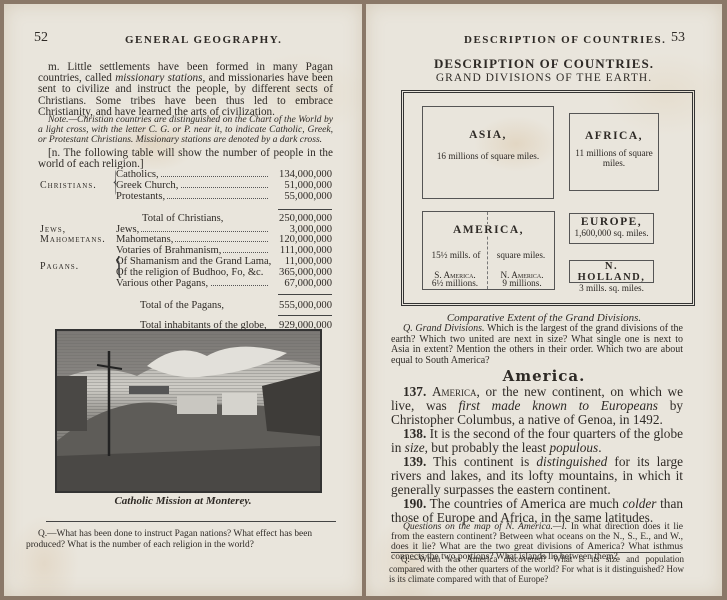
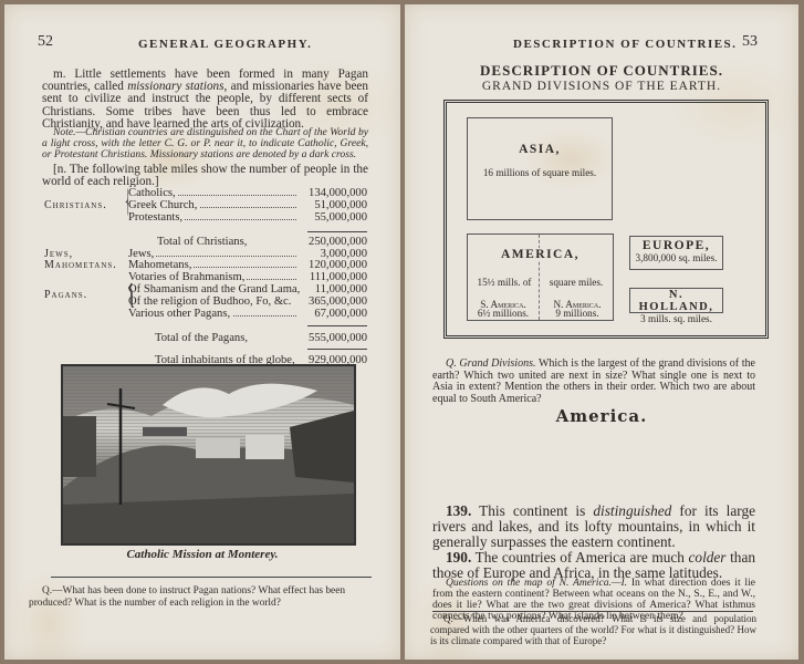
  52
  GENERAL GEOGRAPHY.
  m. Little settlements have been formed in many Pagan countries, called missionary stations, and missionaries have been sent to civilize and instruct the people, by different sects of Christians. Some tribes have been thus led to embrace Christianity, and have learned the arts of civilization.
  Note.—Christian countries are distinguished on the Chart of the World by a light cross, with the letter C. G. or P. near it, to indicate Catholic, Greek, or Protestant Christians. Missionary stations are denoted by a dark cross.
- [n. The following table will show the number of people in the world of each religion.]
+ [n. The following table miles show the number of people in the world of each religion.]
  Catholics,
  134,000,000
  Christians.
  Greek Church,
  51,000,000
  Protestants,
  55,000,000
  Total of Christians,
  250,000,000
  Jews,
  Jews,
  3,000,000
  Mahometans.
  Mahometans,
  120,000,000
  {
  Votaries of Brahmanism,
  111,000,000
  Pagans.
  Of Shamanism and the Grand Lama,
  11,000,000
  Of the religion of Budhoo, Fo, &c.
  365,000,000
  Various other Pagans,
  67,000,000
  Total of the Pagans,
  555,000,000
  Total inhabitants of the globe,
  929,000,000
  Catholic Mission at Monterey.
  Q.—What has been done to instruct Pagan nations? What effect has been produced? What is the number of each religion in the world?
  DESCRIPTION OF COUNTRIES.
  53
  DESCRIPTION OF COUNTRIES.
  GRAND DIVISIONS OF THE EARTH.
  ASIA,
  16 millions of square miles.
- AFRICA,
- 11 millions of square miles.
  AMERICA,
  15½ mills. of
  square miles.
  S. America.
  6½ millions.
  N. America.
  9 millions.
  EUROPE,
- 1,600,000 sq. miles.
+ 3,800,000 sq. miles.
  N. HOLLAND,
  3 mills. sq. miles.
- Comparative Extent of the Grand Divisions.
  Q. Grand Divisions. Which is the largest of the grand divisions of the earth? Which two united are next in size? What single one is next to Asia in extent? Mention the others in their order. Which two are about equal to South America?
  America.
- 137. America, or the new continent, on which we live, was first made known to Europeans by Christopher Columbus, a native of Genoa, in 1492.
- 138. It is the second of the four quarters of the globe in size, but probably the least populous.
  139. This continent is distinguished for its large rivers and lakes, and its lofty mountains, in which it generally surpasses the eastern continent.
  190. The countries of America are much colder than those of Europe and Africa, in the same latitudes.
  Questions on the map of N. America.—I. In what direction does it lie from the eastern continent? Between what oceans on the N., S., E., and W., does it lie? What are the two great divisions of America? What isthmus connects the two portions? What islands lie between them?
  Q.—When was America discovered? What is its size and population compared with the other quarters of the world? For what is it distinguished? How is its climate compared with that of Europe?
